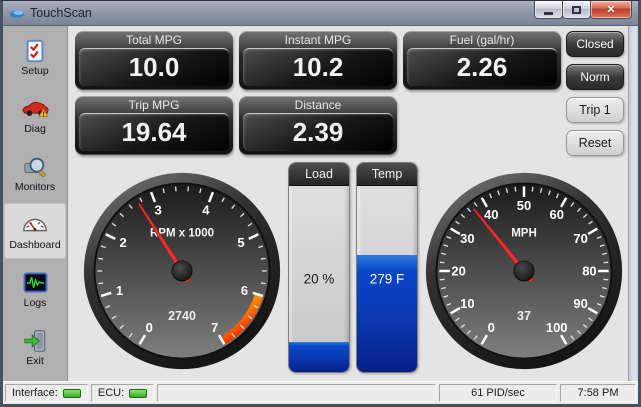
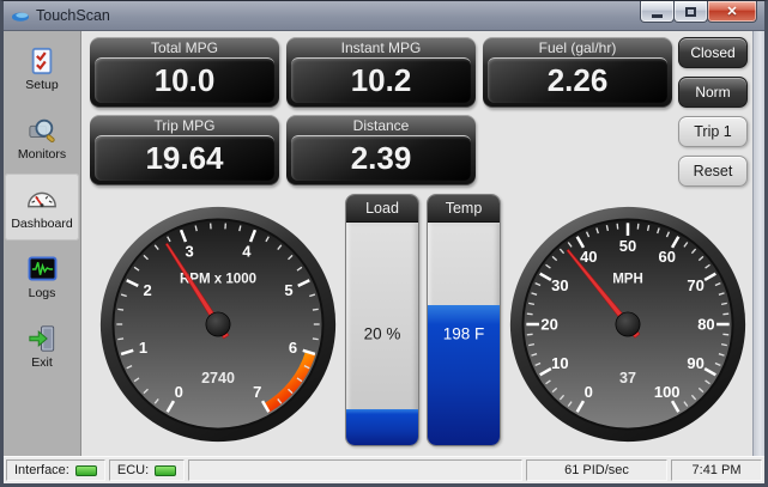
  TouchScan
  Setup
- Diag
  Monitors
  Dashboard
  Logs
  Exit
  Total MPG
  10.0
  Instant MPG
  10.2
  Fuel (gal/hr)
  2.26
  Trip MPG
  19.64
  Distance
  2.39
  Closed
  Norm
  Trip 1
  Reset
  0
  1
  2
  3
  4
  5
  6
  7
  RPM x 1000
  2740
  Load
  20 %
  Temp
- 279 F
+ 198 F
  0
  10
  20
  30
  40
  50
  60
  70
  80
  90
  100
  MPH
  37
  Interface:
  ECU:
  61 PID/sec
- 7:58 PM
+ 7:41 PM
